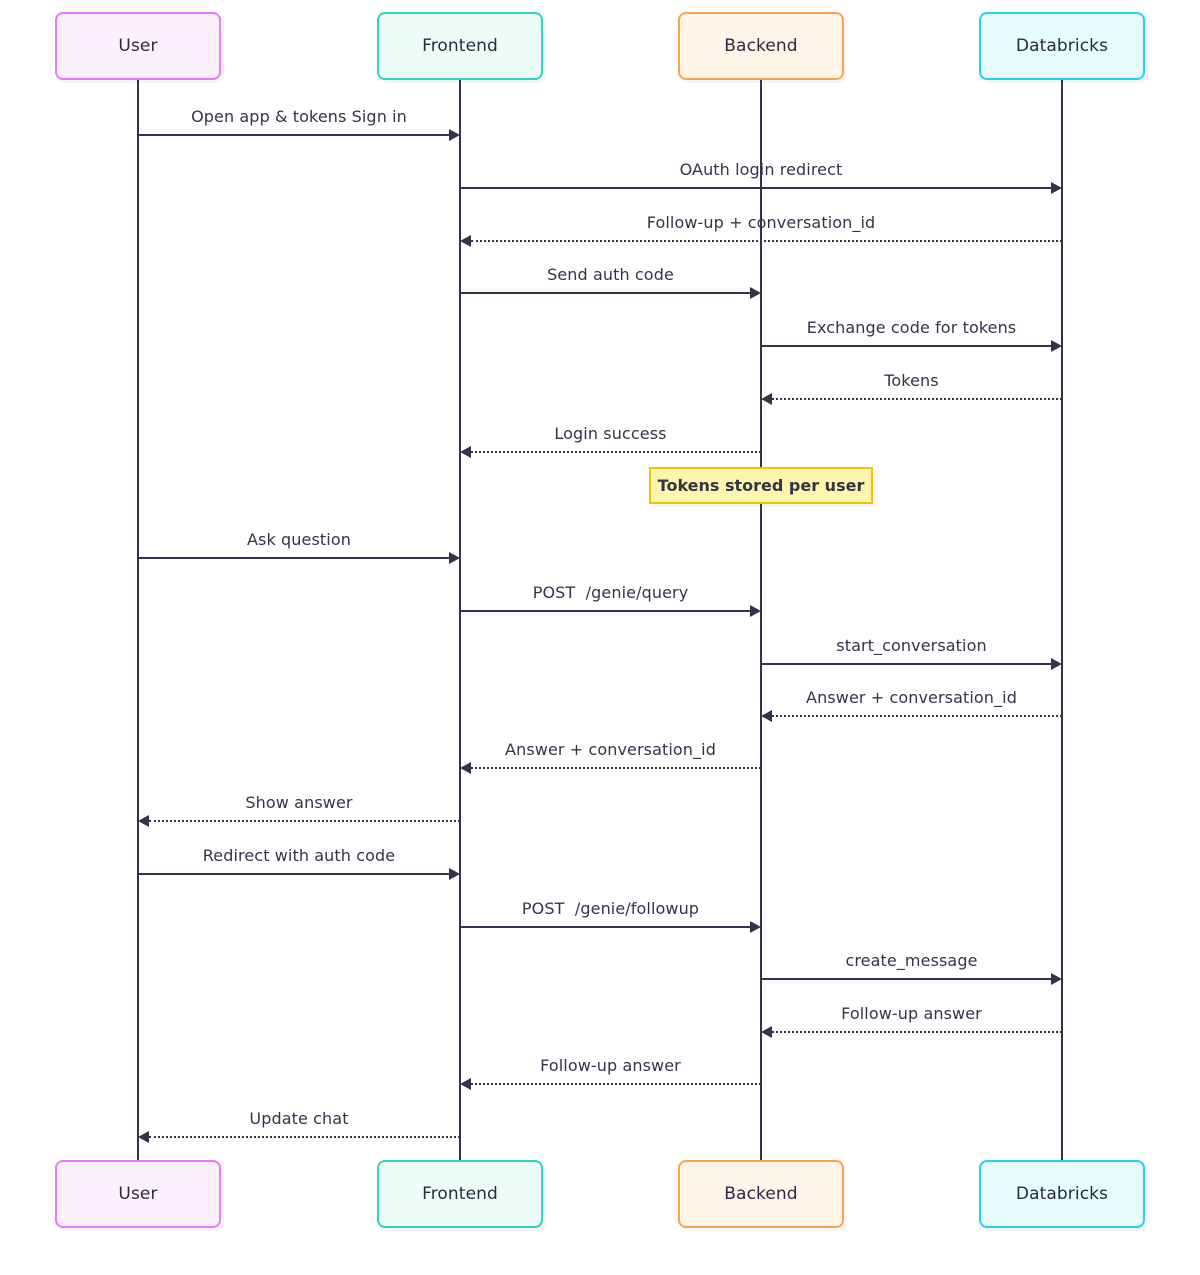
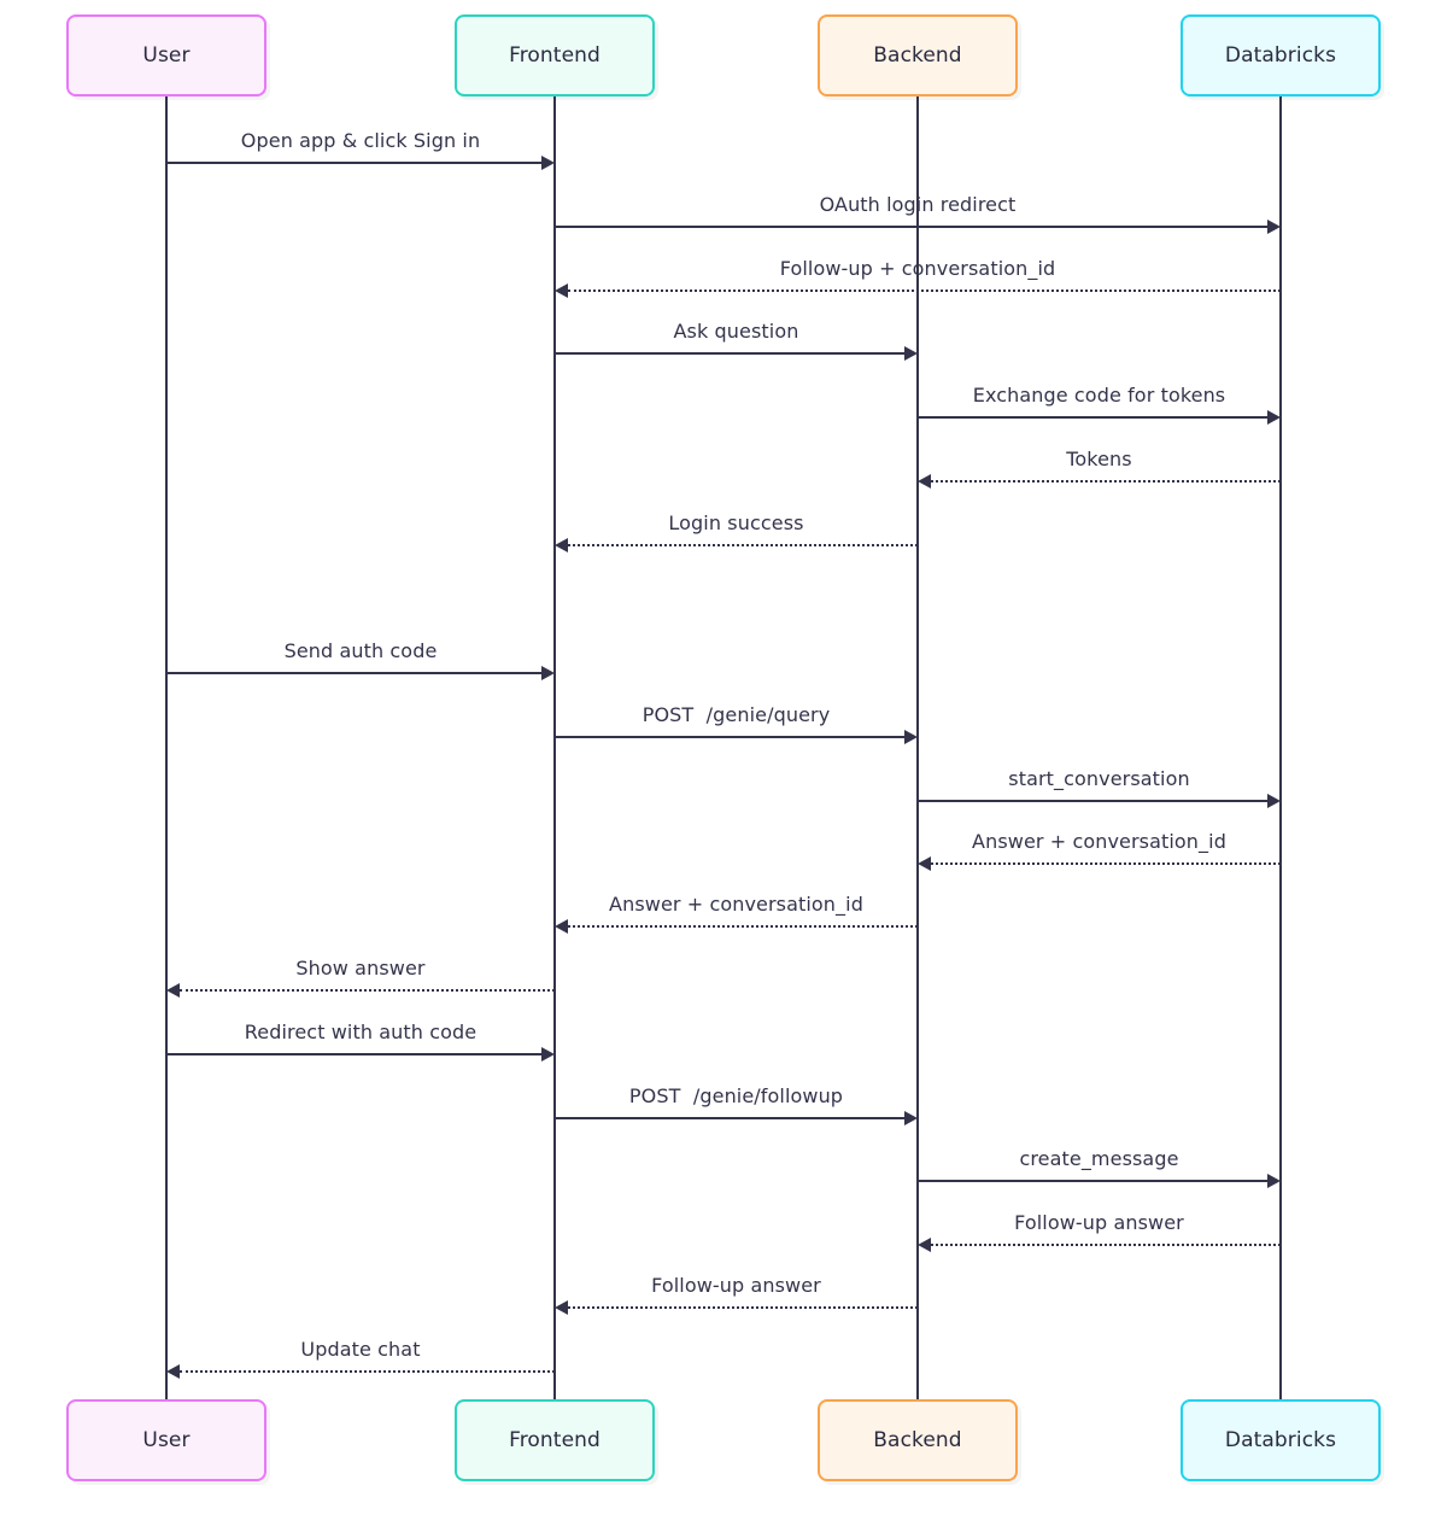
  User
  Frontend
  Backend
  Databricks
  User
  Frontend
  Backend
  Databricks
- Open app & tokens Sign in
+ Open app & click Sign in
  OAuth login redirect
  Follow-up + conversation_id
- Send auth code
+ Ask question
  Exchange code for tokens
  Tokens
  Login success
- Ask question
+ Send auth code
  POST /genie/query
  start_conversation
  Answer + conversation_id
  Answer + conversation_id
  Show answer
  Redirect with auth code
  POST /genie/followup
  create_message
  Follow-up answer
  Follow-up answer
  Update chat
- Tokens stored per user
